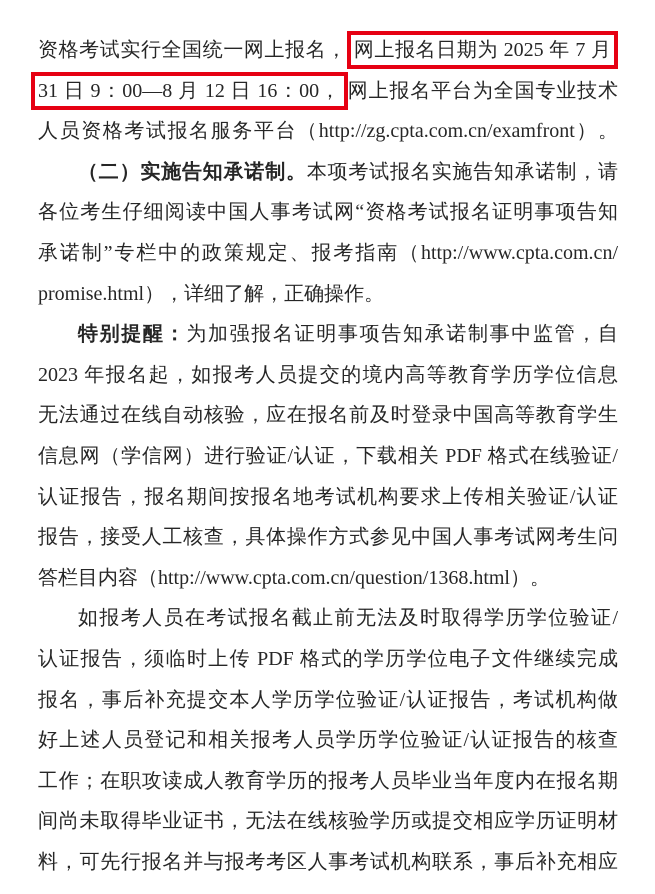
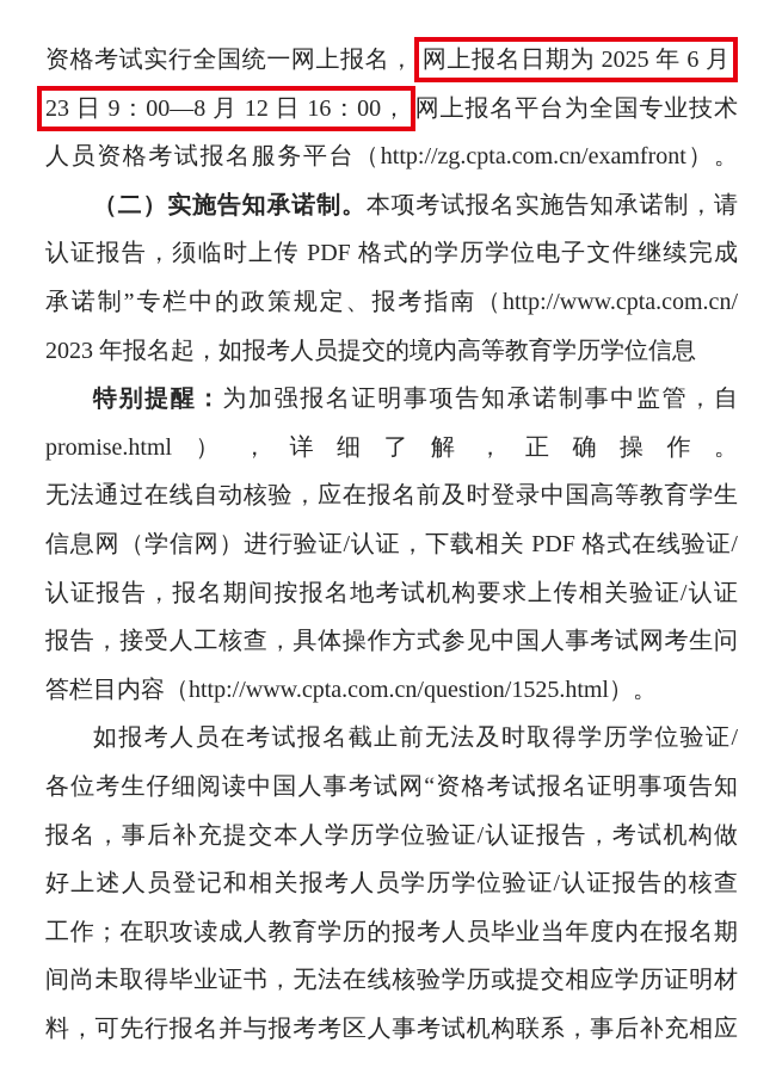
- 资格考试实行全国统一网上报名， 网上报名日期为 2025 年 7 月
+ 资格考试实行全国统一网上报名， 网上报名日期为 2025 年 6 月
- 31 日 9：00—8 月 12 日 16：00， 网上报名平台为全国专业技术
+ 23 日 9：00—8 月 12 日 16：00， 网上报名平台为全国专业技术
  人员资格考试报名服务平台（http://zg.cpta.com.cn/examfront）。
  （二）实施告知承诺制。本项考试报名实施告知承诺制，请
- 各位考生仔细阅读中国人事考试网“资格考试报名证明事项告知
+ 认证报告，须临时上传 PDF 格式的学历学位电子文件继续完成
  承诺制”专栏中的政策规定、报考指南（http://www.cpta.com.cn/
- promise.html），详细了解，正确操作。
+ 2023 年报名起，如报考人员提交的境内高等教育学历学位信息
  特别提醒：为加强报名证明事项告知承诺制事中监管，自
- 2023 年报名起，如报考人员提交的境内高等教育学历学位信息
+ promise.html），详细了解，正确操作。
  无法通过在线自动核验，应在报名前及时登录中国高等教育学生
  信息网（学信网）进行验证/认证，下载相关 PDF 格式在线验证/
  认证报告，报名期间按报名地考试机构要求上传相关验证/认证
  报告，接受人工核查，具体操作方式参见中国人事考试网考生问
- 答栏目内容（http://www.cpta.com.cn/question/1368.html）。
+ 答栏目内容（http://www.cpta.com.cn/question/1525.html）。
  如报考人员在考试报名截止前无法及时取得学历学位验证/
- 认证报告，须临时上传 PDF 格式的学历学位电子文件继续完成
+ 各位考生仔细阅读中国人事考试网“资格考试报名证明事项告知
  报名，事后补充提交本人学历学位验证/认证报告，考试机构做
  好上述人员登记和相关报考人员学历学位验证/认证报告的核查
  工作；在职攻读成人教育学历的报考人员毕业当年度内在报名期
  间尚未取得毕业证书，无法在线核验学历或提交相应学历证明材
  料，可先行报名并与报考考区人事考试机构联系，事后补充相应
